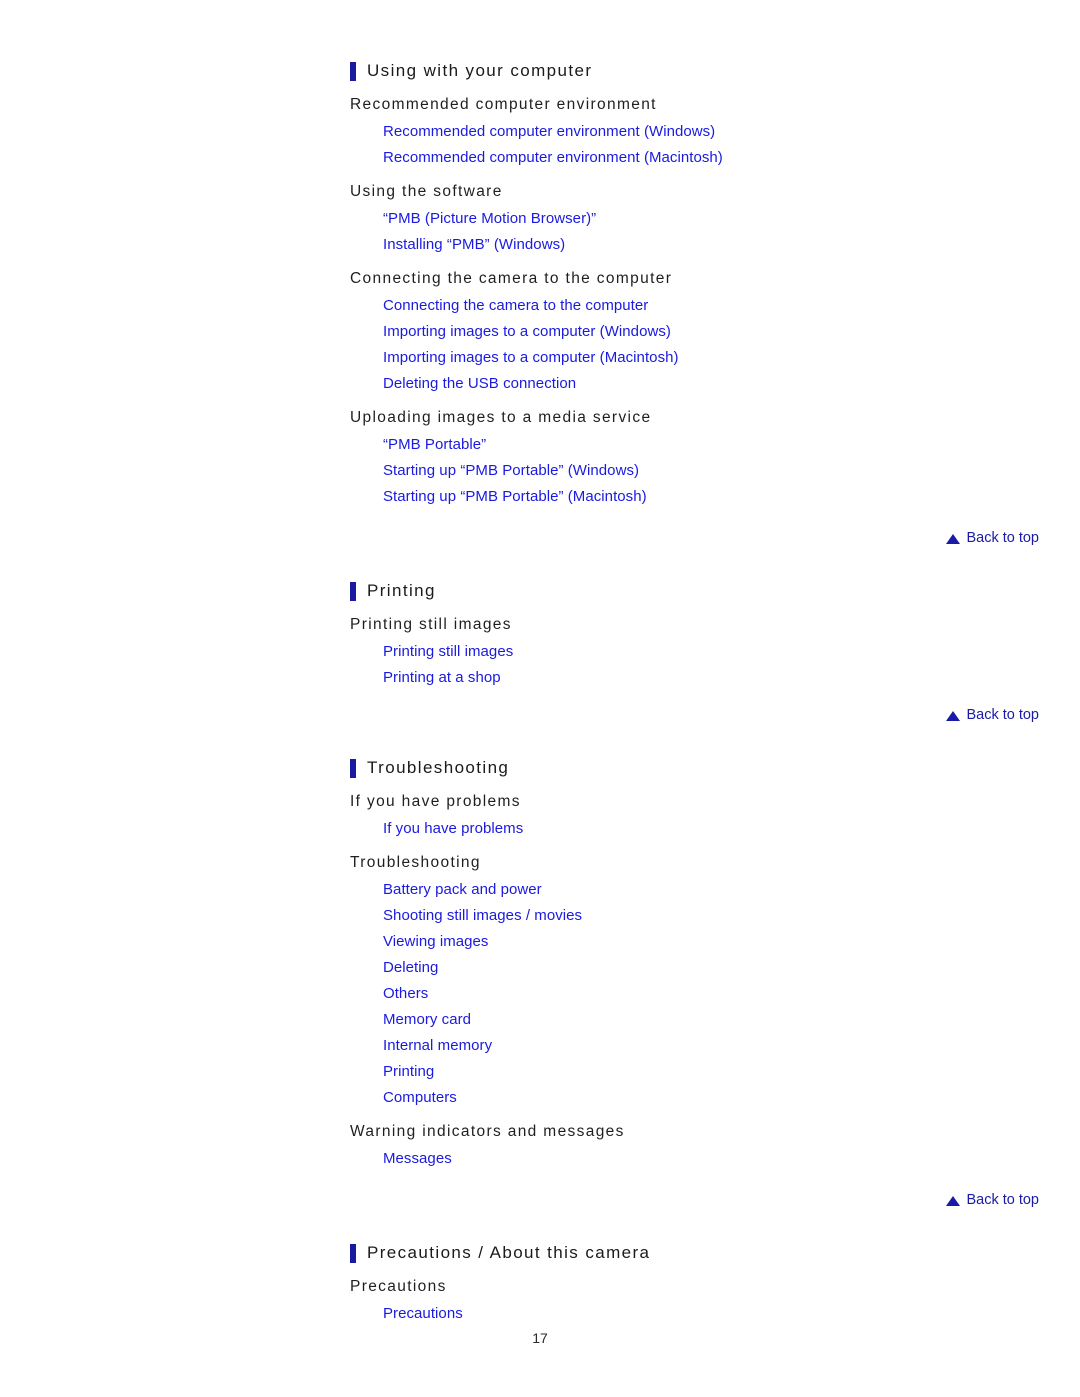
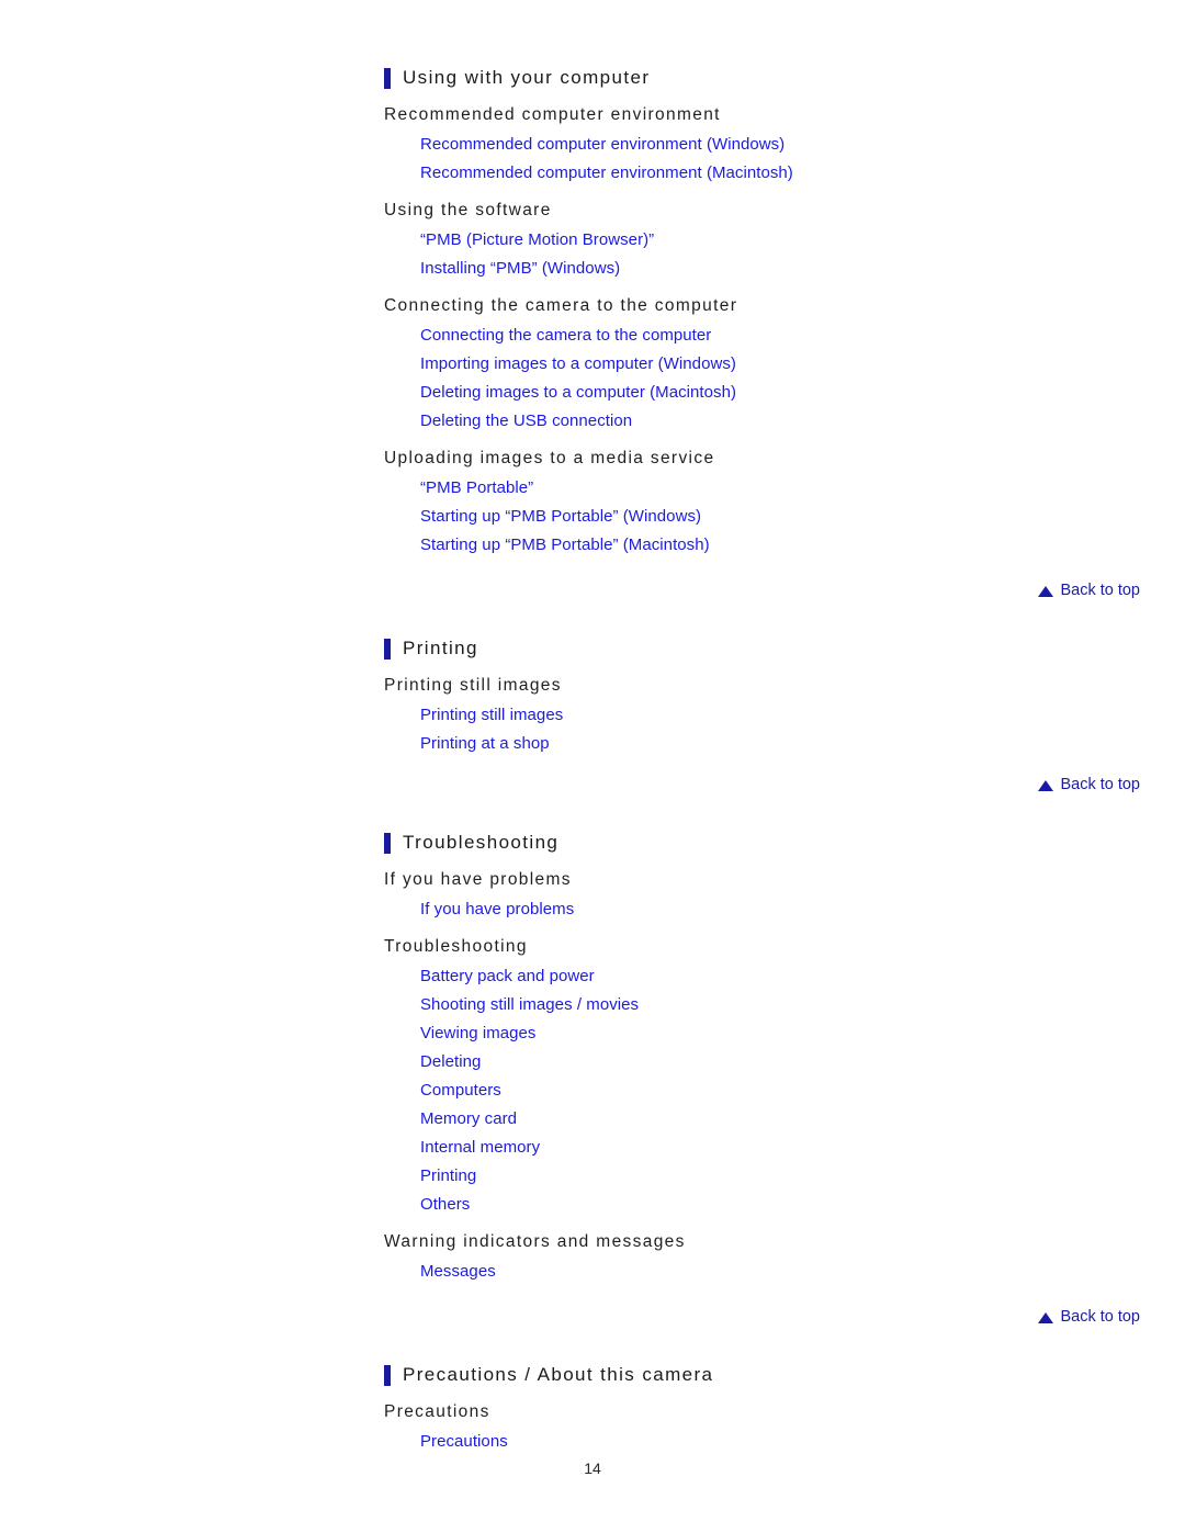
  Using with your computer
  Recommended computer environment
  Recommended computer environment (Windows)
  Recommended computer environment (Macintosh)
  Using the software
  “PMB (Picture Motion Browser)”
  Installing “PMB” (Windows)
  Connecting the camera to the computer
  Connecting the camera to the computer
  Importing images to a computer (Windows)
- Importing images to a computer (Macintosh)
+ Deleting images to a computer (Macintosh)
  Deleting the USB connection
  Uploading images to a media service
  “PMB Portable”
  Starting up “PMB Portable” (Windows)
  Starting up “PMB Portable” (Macintosh)
  Printing
  Printing still images
  Printing still images
  Printing at a shop
  Troubleshooting
  If you have problems
  If you have problems
  Troubleshooting
  Battery pack and power
  Shooting still images / movies
  Viewing images
  Deleting
- Others
+ Computers
  Memory card
  Internal memory
  Printing
- Computers
+ Others
  Warning indicators and messages
  Messages
  Precautions / About this camera
  Precautions
  Precautions
  Back to top
  Back to top
  Back to top
- 17
+ 14
